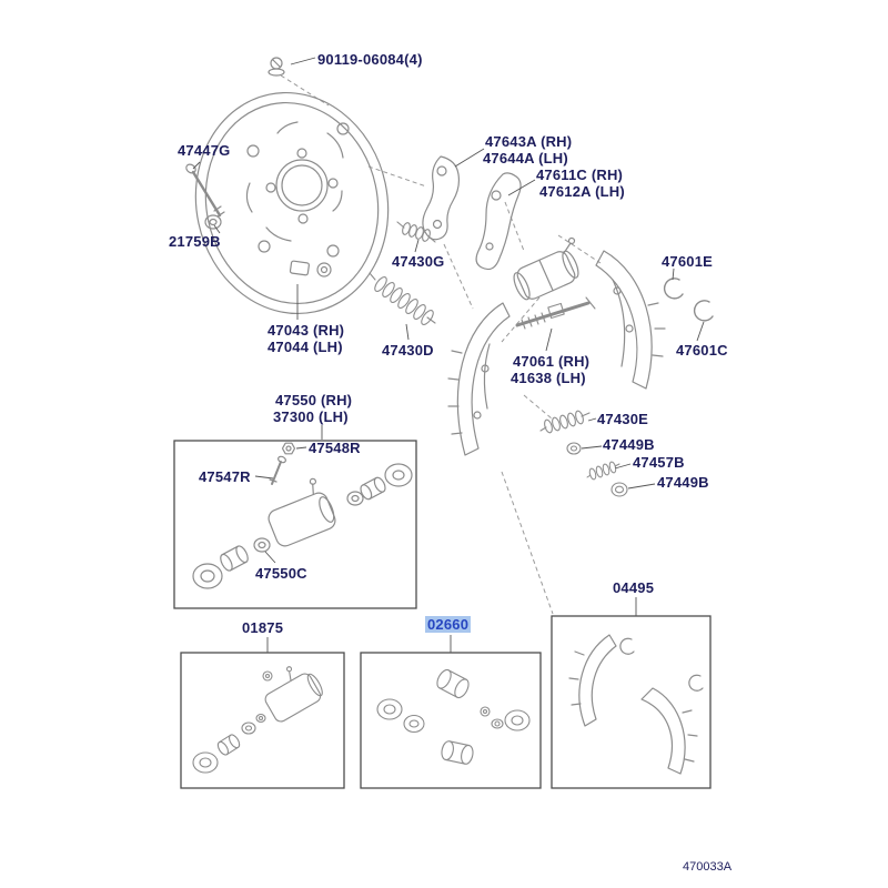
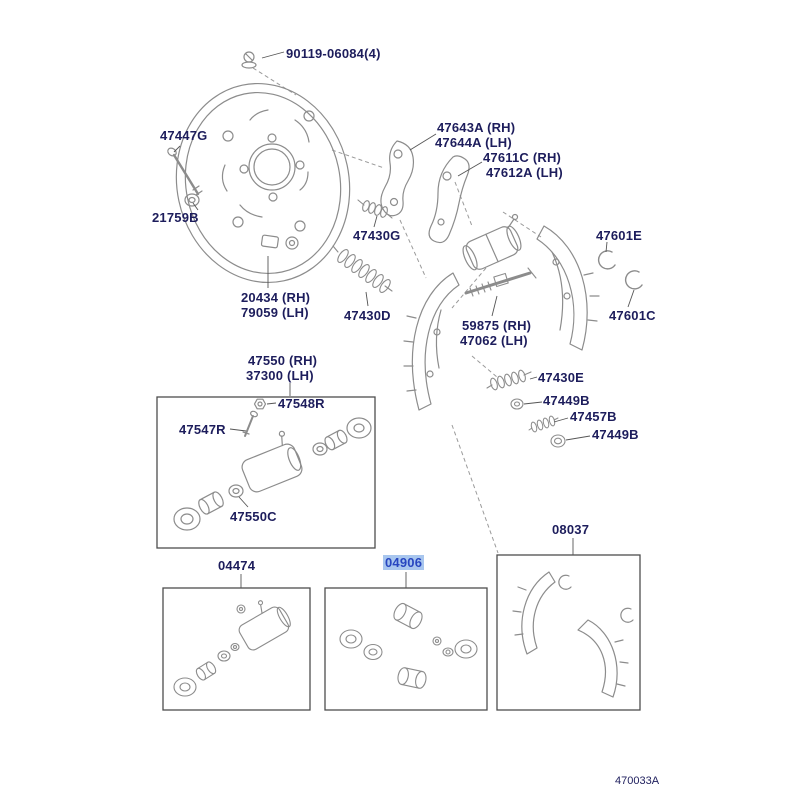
  90119-06084(4)
  47447G
  21759B
  47643A (RH)
  47644A (LH)
  47611C (RH)
  47612A (LH)
  47430G
  47601E
- 47043 (RH)
+ 20434 (RH)
- 47044 (LH)
+ 79059 (LH)
  47430D
- 47061 (RH)
+ 59875 (RH)
- 41638 (LH)
+ 47062 (LH)
  47601C
  47430E
  47449B
  47457B
  47449B
  47550 (RH)
  37300 (LH)
  47548R
  47547R
  47550C
- 01875
+ 04474
- 02660
+ 04906
- 04495
+ 08037
  470033A
